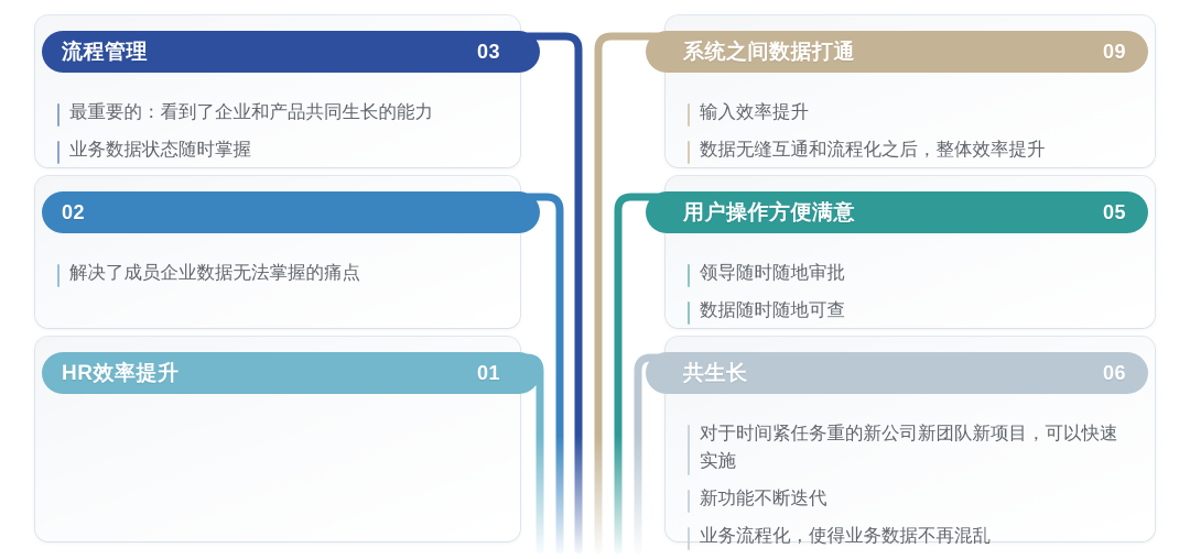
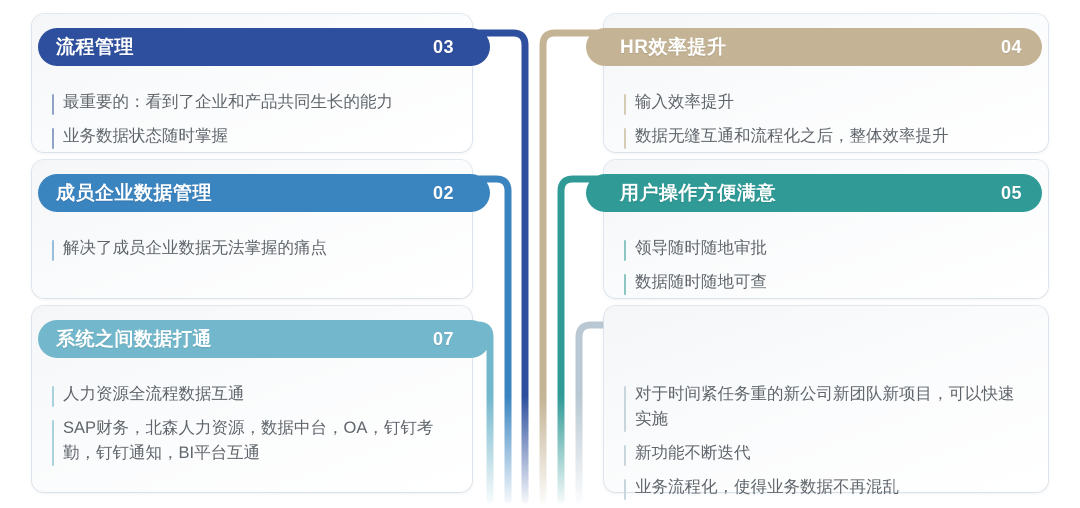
  流程管理
  03
  最重要的：看到了企业和产品共同生长的能力
  业务数据状态随时掌握
+ 成员企业数据管理
  02
  解决了成员企业数据无法掌握的痛点
- HR效率提升
+ 系统之间数据打通
- 01
+ 07
+ 人力资源全流程数据互通
+ SAP财务，北森人力资源，数据中台，OA，钉钉考勤，钉钉通知，BI平台互通
- 系统之间数据打通
+ HR效率提升
- 09
+ 04
  输入效率提升
  数据无缝互通和流程化之后，整体效率提升
  用户操作方便满意
  05
  领导随时随地审批
  数据随时随地可查
- 共生长
- 06
  对于时间紧任务重的新公司新团队新项目，可以快速实施
  新功能不断迭代
  业务流程化，使得业务数据不再混乱
